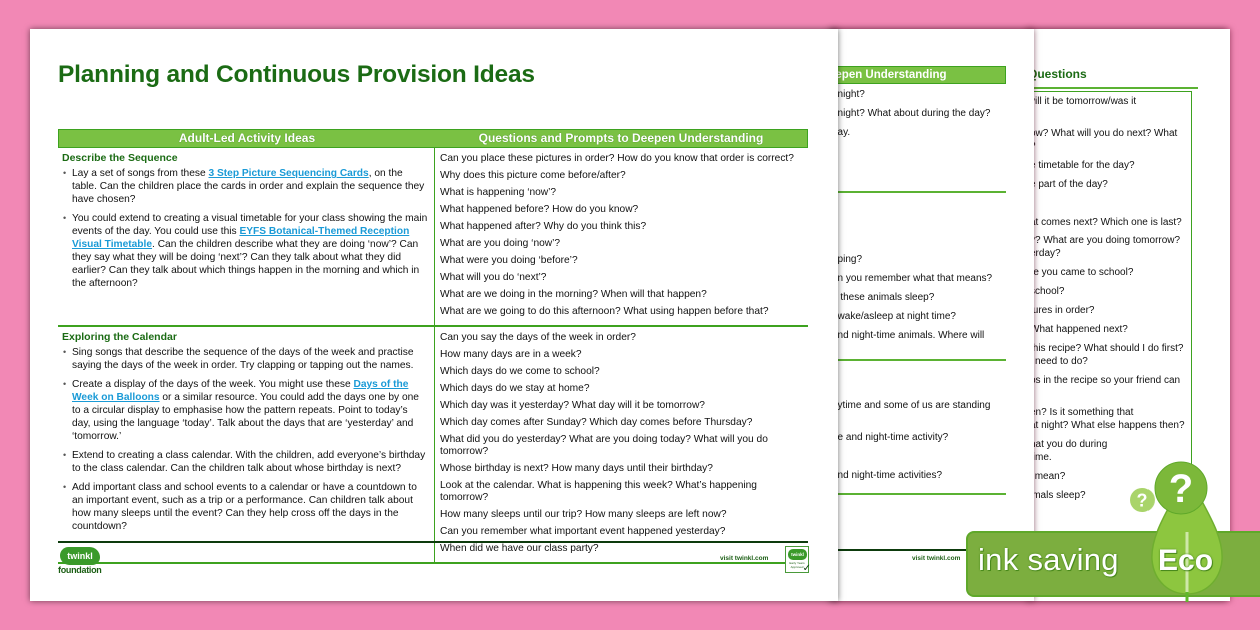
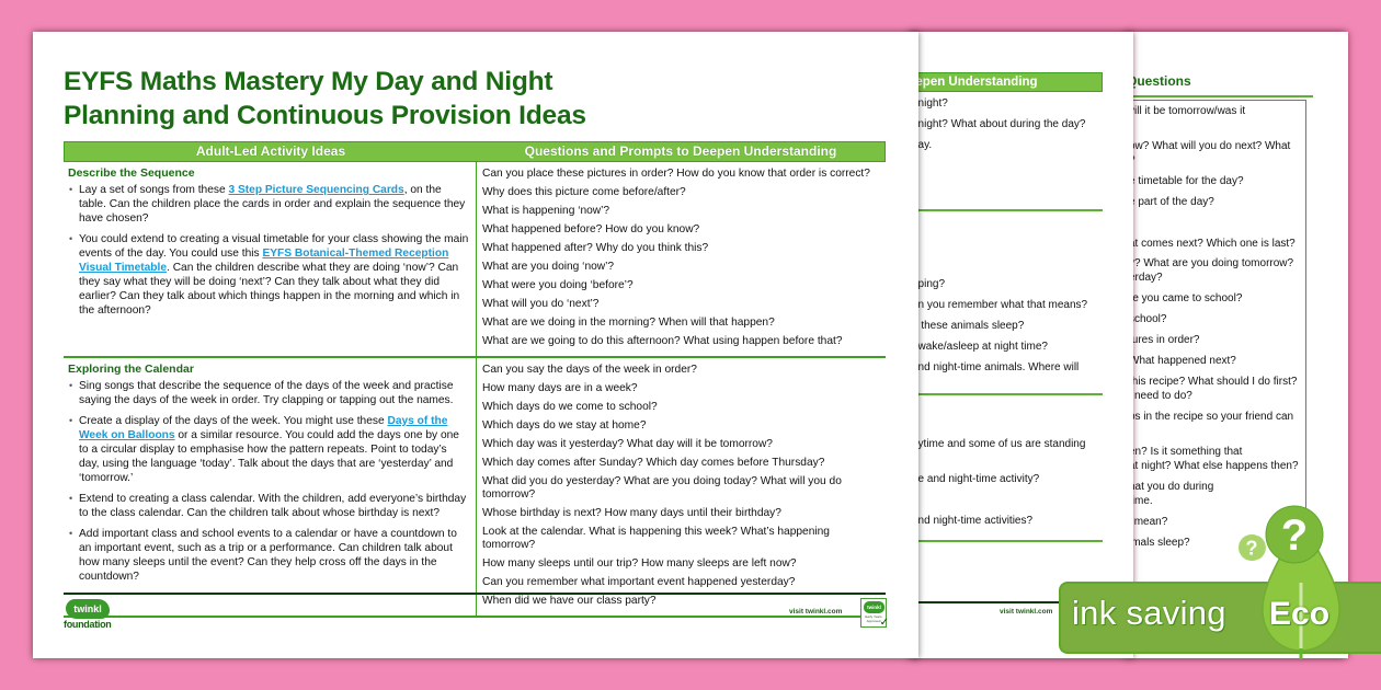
  uestions
  ill it be tomorrow/was it
  w? What will you do next? What
  timetable for the day?
  part of the day?
  t comes next? Which one is last?
  ? What are you doing tomorrow?
  rday?
  e you came to school?
  chool?
  ures in order?
  What happened next?
  his recipe? What should I do first?
  need to do?
  s in the recipe so your friend can
  n? Is it something that
  t night? What else happens then?
  at you do during
  mean?
  mals sleep?
  epen Understanding
  night?
  night? What about during the day?
  ay.
  ping?
  n you remember what that means?
  these animals sleep?
  wake/asleep at night time?
  nd night-time animals. Where will
  ytime and some of us are standing
  e and night-time activity?
  nd night-time activities?
+ EYFS Maths Mastery My Day and Night
  Planning and Continuous Provision Ideas
  Adult-Led Activity Ideas
  Questions and Prompts to Deepen Understanding
  Describe the Sequence
  Lay a set of songs from these 3 Step Picture Sequencing Cards, on the table. Can the children place the cards in order and explain the sequence they have chosen?
  You could extend to creating a visual timetable for your class showing the main events of the day. You could use this EYFS Botanical-Themed Reception Visual Timetable. Can the children describe what they are doing ‘now’? Can they say what they will be doing ‘next’? Can they talk about what they did earlier? Can they talk about which things happen in the morning and which in the afternoon?
  Can you place these pictures in order? How do you know that order is correct?
  Why does this picture come before/after?
  What is happening ‘now’?
  What happened before? How do you know?
  What happened after? Why do you think this?
  What are you doing ‘now’?
  What were you doing ‘before’?
  What will you do ‘next’?
  What are we doing in the morning? When will that happen?
  What are we going to do this afternoon? What using happen before that?
  Exploring the Calendar
  Sing songs that describe the sequence of the days of the week and practise saying the days of the week in order. Try clapping or tapping out the names.
  Create a display of the days of the week. You might use these Days of the Week on Balloons or a similar resource. You could add the days one by one to a circular display to emphasise how the pattern repeats. Point to today’s day, using the language ‘today’. Talk about the days that are ‘yesterday’ and ‘tomorrow.’
  Extend to creating a class calendar. With the children, add everyone’s birthday to the class calendar. Can the children talk about whose birthday is next?
  Add important class and school events to a calendar or have a countdown to an important event, such as a trip or a performance. Can children talk about how many sleeps until the event? Can they help cross off the days in the countdown?
  Can you say the days of the week in order?
  How many days are in a week?
  Which days do we come to school?
  Which days do we stay at home?
  Which day was it yesterday? What day will it be tomorrow?
  Which day comes after Sunday? Which day comes before Thursday?
  What did you do yesterday? What are you doing today? What will you do tomorrow?
  Whose birthday is next? How many days until their birthday?
  Look at the calendar. What is happening this week? What’s happening tomorrow?
  How many sleeps until our trip? How many sleeps are left now?
  Can you remember what important event happened yesterday?
  When did we have our class party?
  twinkl
  foundation
  ✓
  ink saving
  ?
  ?
  Eco
